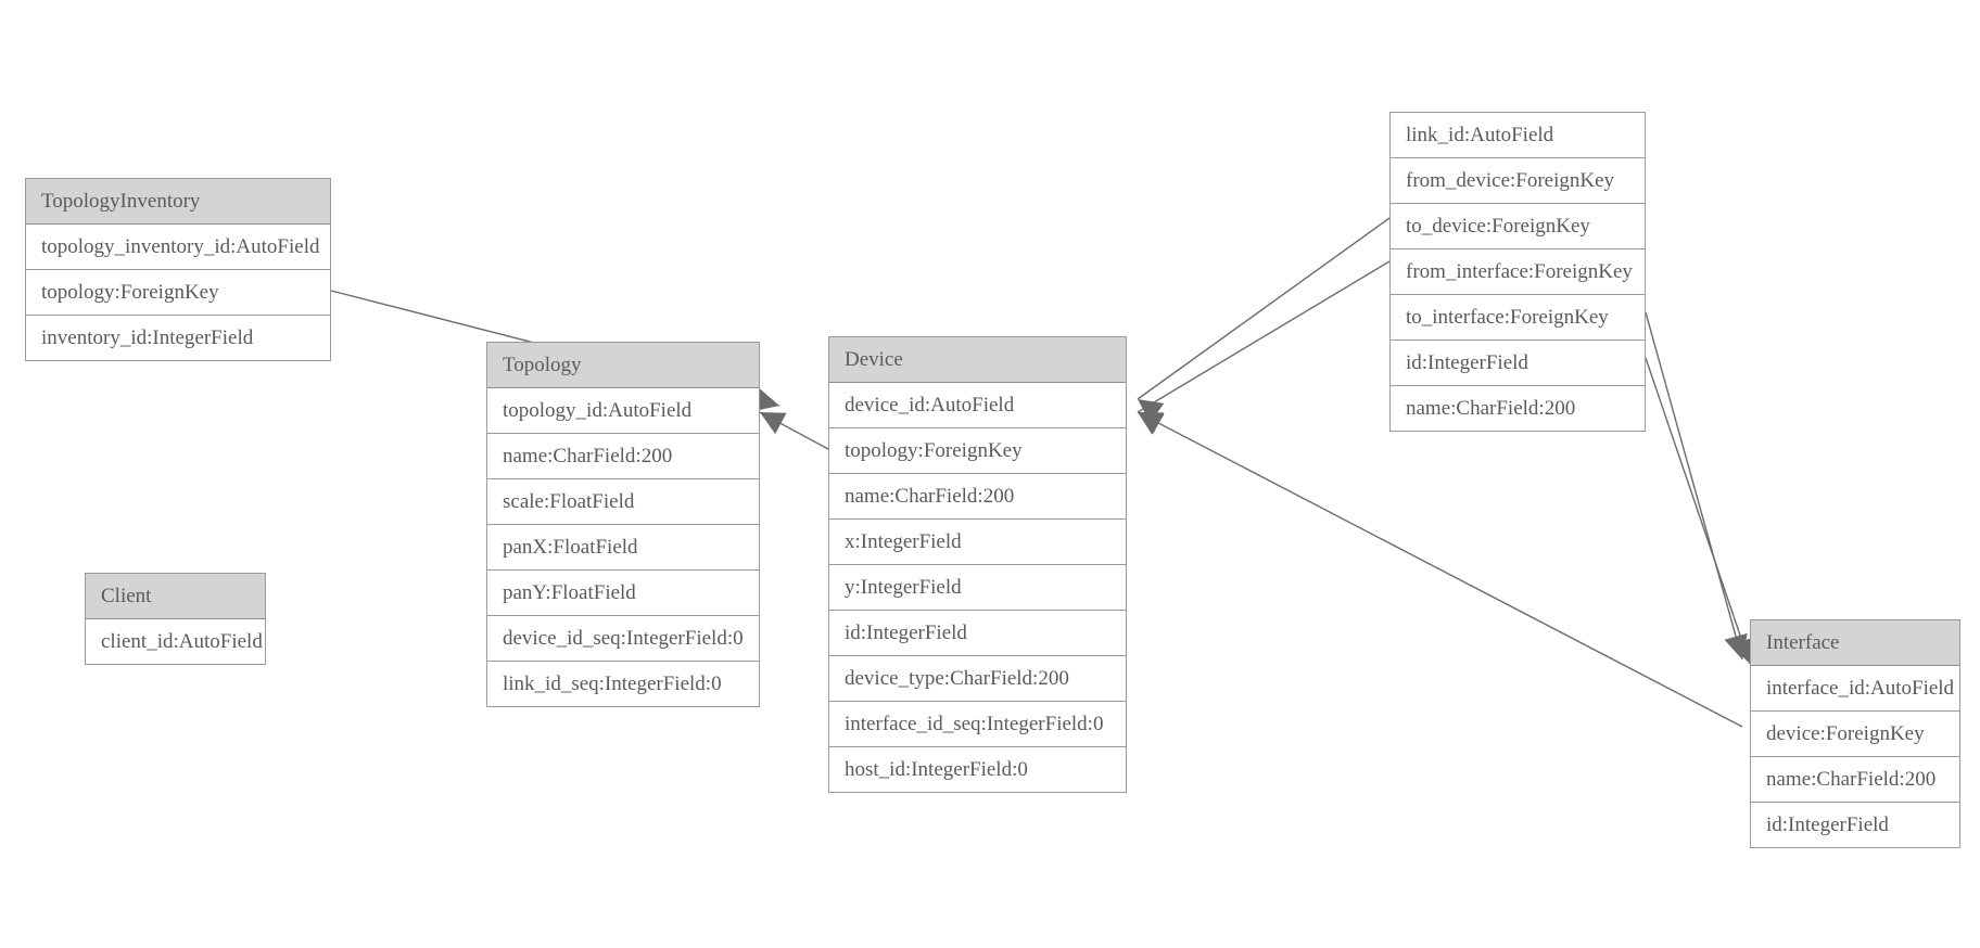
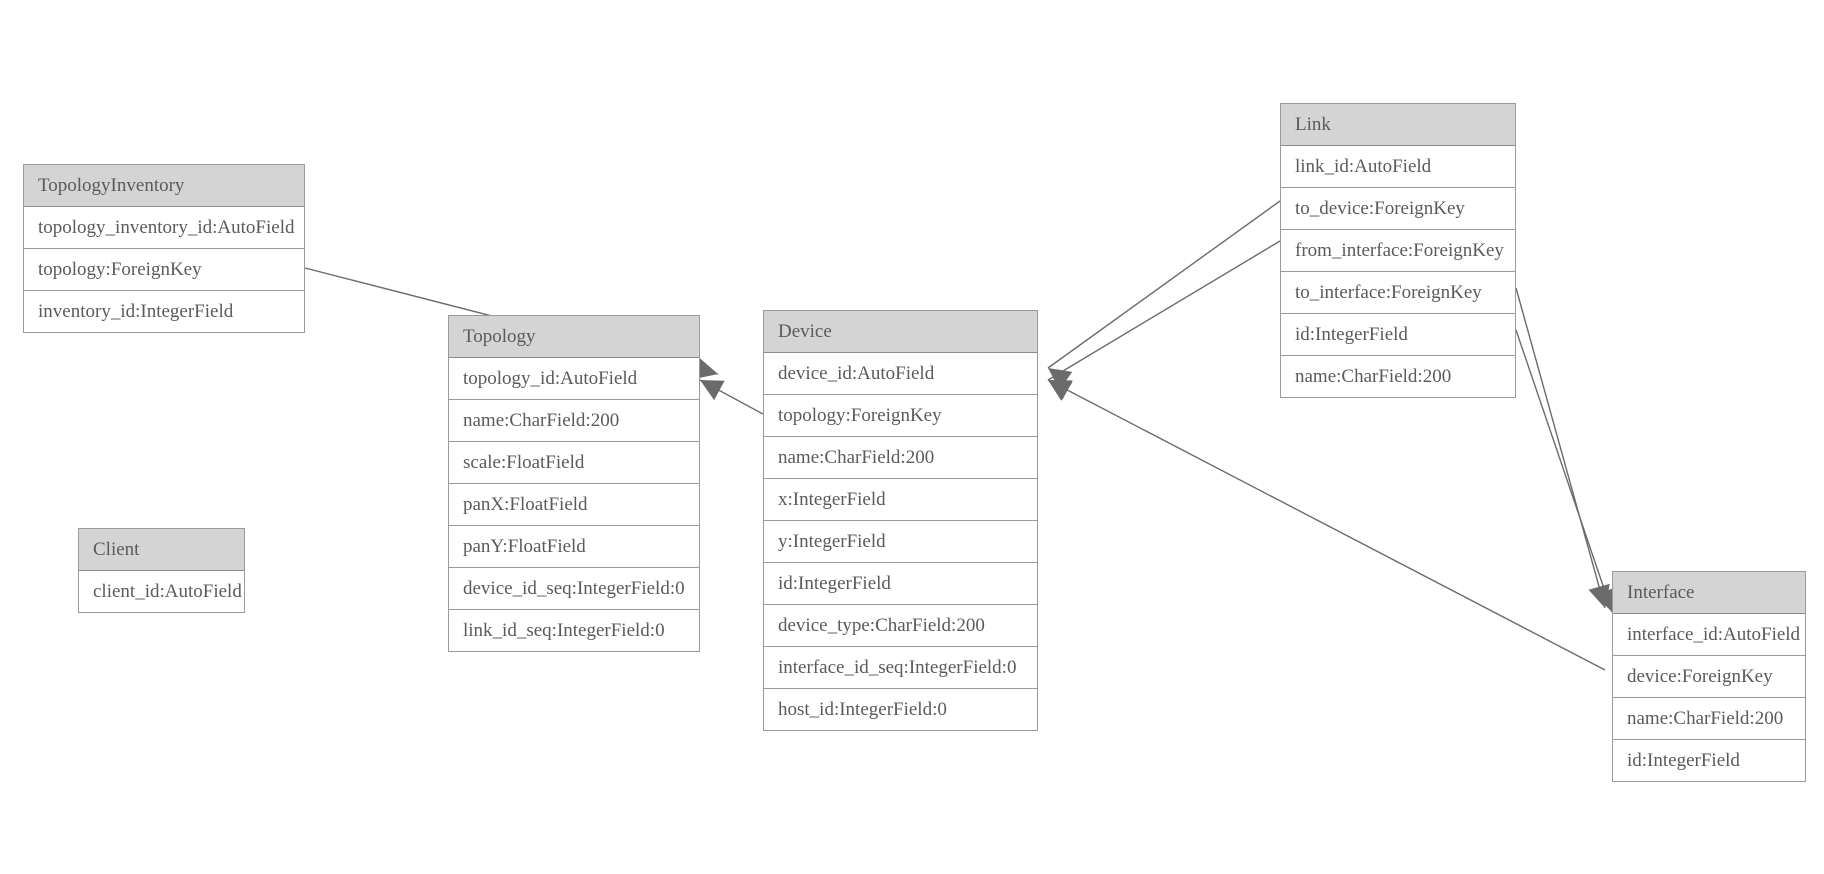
  TopologyInventory
  topology_inventory_id:AutoField
  topology:ForeignKey
  inventory_id:IntegerField
  Client
  client_id:AutoField
  Topology
  topology_id:AutoField
  name:CharField:200
  scale:FloatField
  panX:FloatField
  panY:FloatField
  device_id_seq:IntegerField:0
  link_id_seq:IntegerField:0
  Device
  device_id:AutoField
  topology:ForeignKey
  name:CharField:200
  x:IntegerField
  y:IntegerField
  id:IntegerField
  device_type:CharField:200
  interface_id_seq:IntegerField:0
  host_id:IntegerField:0
+ Link
  link_id:AutoField
- from_device:ForeignKey
  to_device:ForeignKey
  from_interface:ForeignKey
  to_interface:ForeignKey
  id:IntegerField
  name:CharField:200
  Interface
  interface_id:AutoField
  device:ForeignKey
  name:CharField:200
  id:IntegerField
